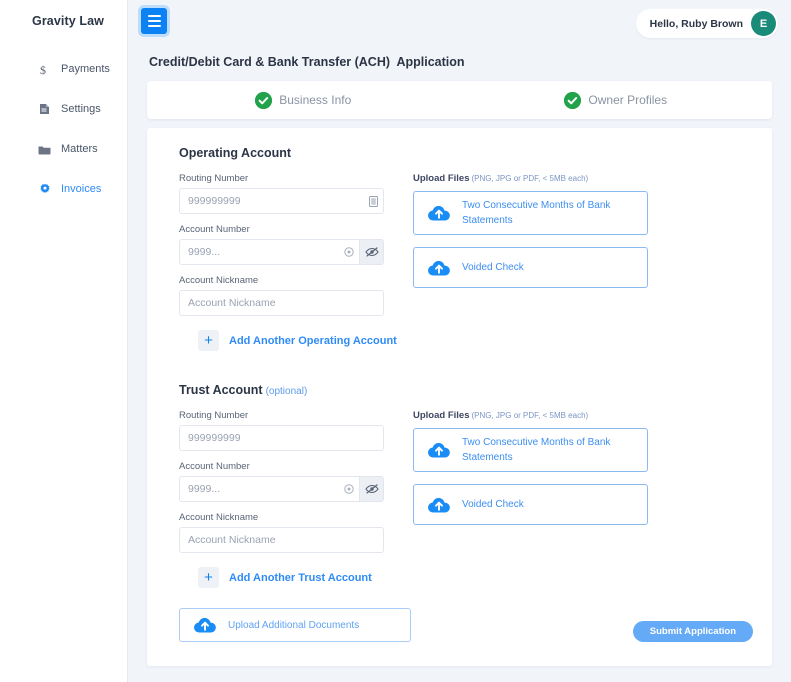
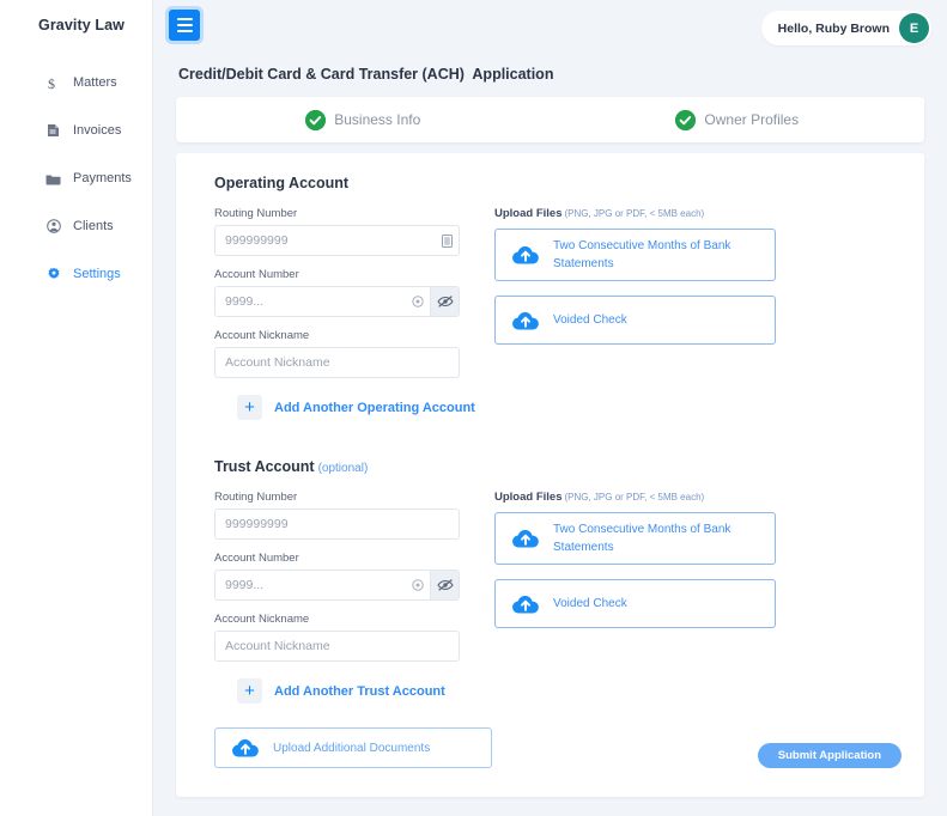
  Gravity Law
  $
- Payments
+ Matters
- Settings
+ Invoices
- Matters
+ Payments
+ Clients
- Invoices
+ Settings
  Hello, Ruby Brown
  E
- Credit/Debit Card & Bank Transfer (ACH) Application
+ Credit/Debit Card & Card Transfer (ACH) Application
  Business Info
  Owner Profiles
  Operating Account
  Routing Number
  999999999
  Account Number
  9999...
  Account Nickname
  Account Nickname
  Upload Files (PNG, JPG or PDF, < 5MB each)
  Two Consecutive Months of Bank Statements
  Voided Check
  +
  Add Another Operating Account
  Trust Account (optional)
  Routing Number
  999999999
  Account Number
  9999...
  Account Nickname
  Account Nickname
  Upload Files (PNG, JPG or PDF, < 5MB each)
  Two Consecutive Months of Bank Statements
  Voided Check
  +
  Add Another Trust Account
  Upload Additional Documents
  Submit Application
